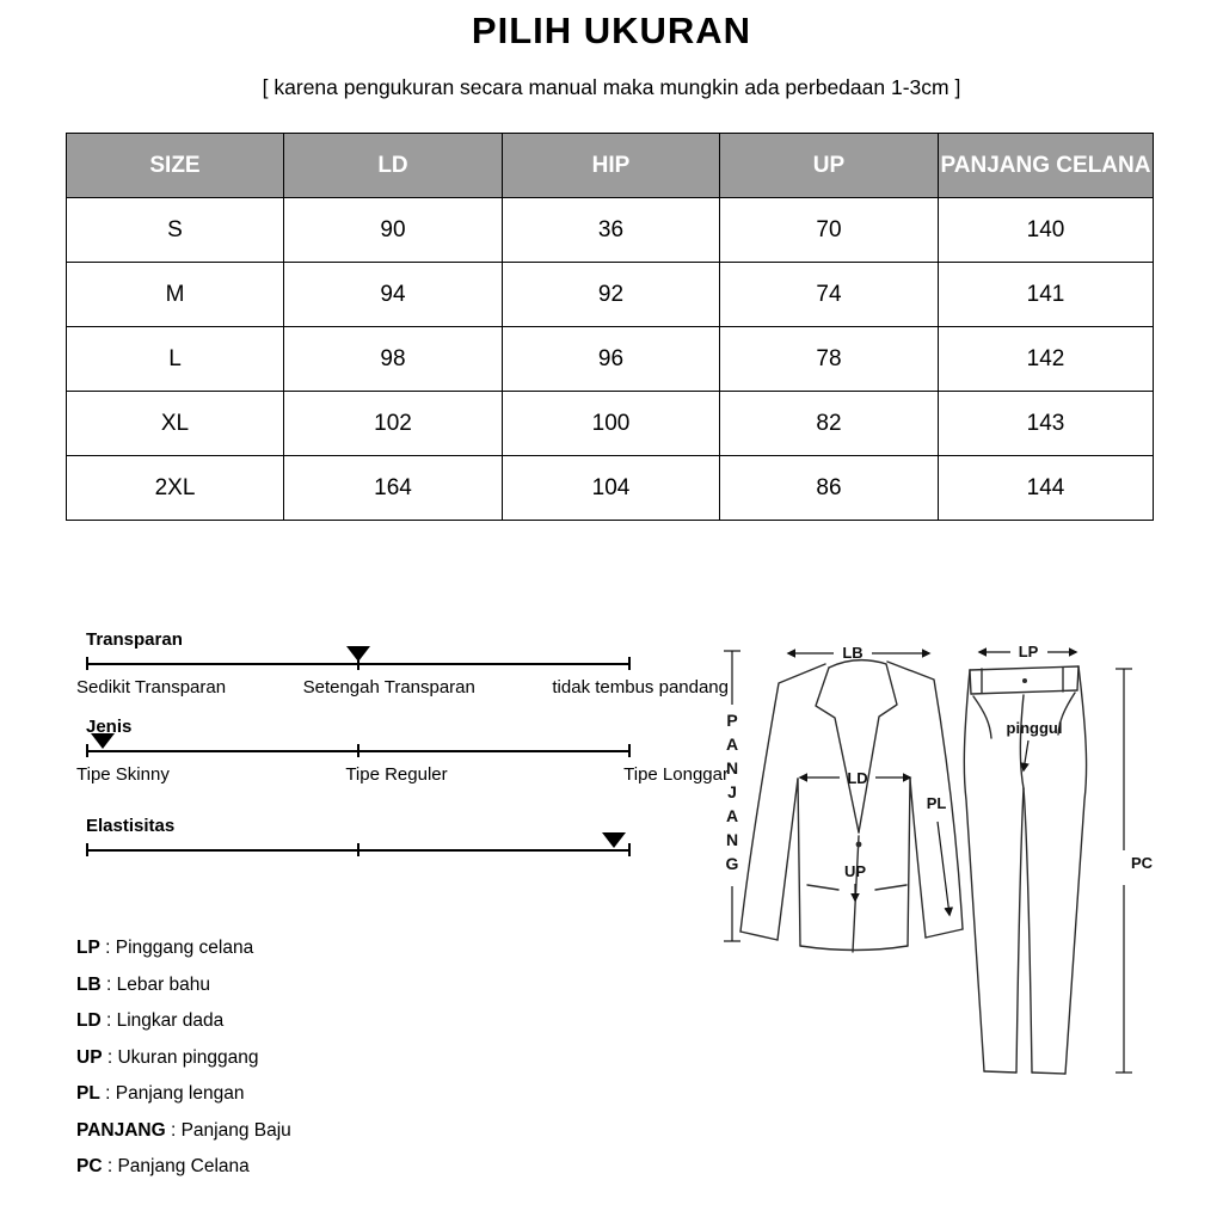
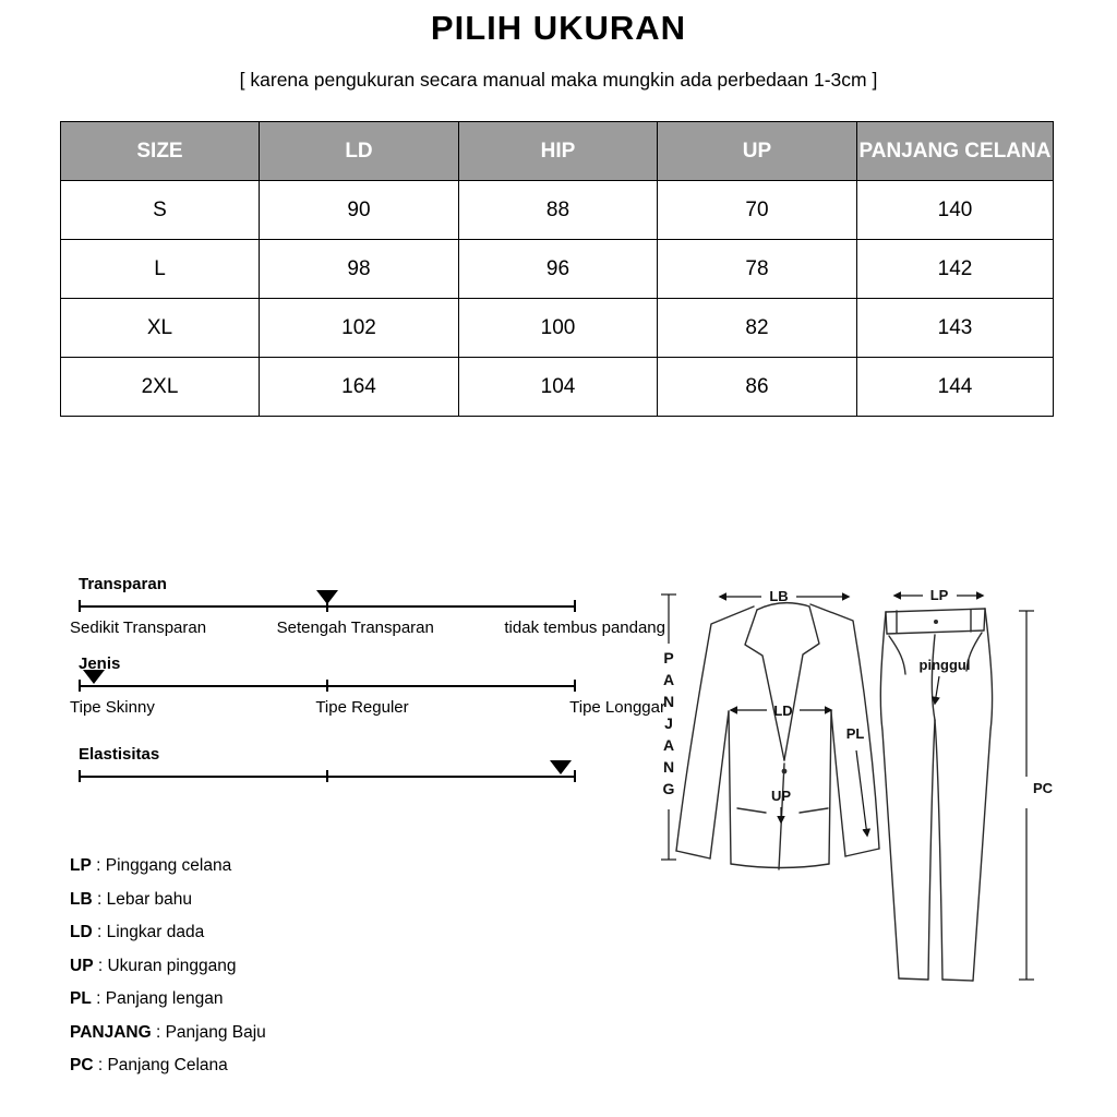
  PILIH UKURAN
  [ karena pengukuran secara manual maka mungkin ada perbedaan 1-3cm ]
  SIZE	LD	HIP	UP	PANJANG CELANA
- S	90	36	70	140
+ S	90	88	70	140
- M	94	92	74	141
  L	98	96	78	142
  XL	102	100	82	143
  2XL	164	104	86	144
  Transparan
  Sedikit Transparan
  Setengah Transparan
  tidak tembus pandang
  Jenis
  Tipe Skinny
  Tipe Reguler
  Tipe Longgar
  Elastisitas
  LP
  :
  Pinggang celana
  LB
  :
  Lebar bahu
  LD
  :
  Lingkar dada
  UP
  :
  Ukuran pinggang
  PL
  :
  Panjang lengan
  PANJANG
  :
  Panjang Baju
  PC
  :
  Panjang Celana
  LB
  LP
  P A N J A N G
  LD
  PL
  UP
  pinggul
  PC
